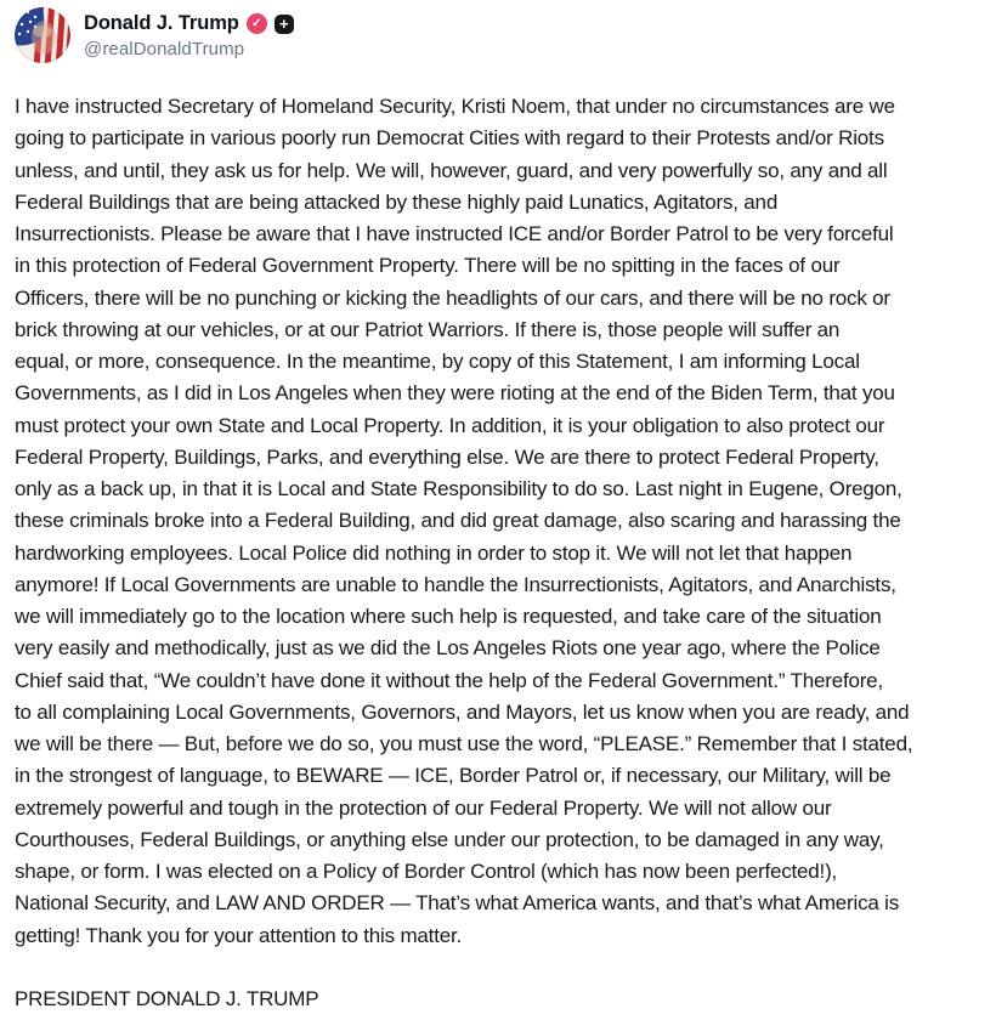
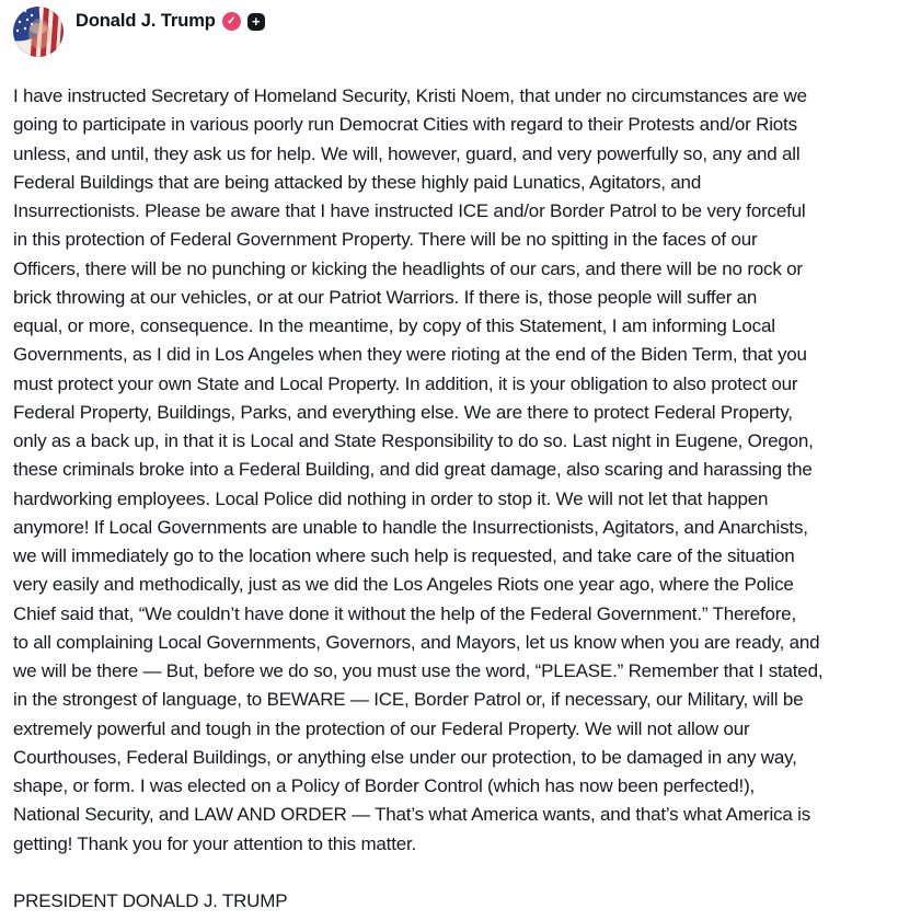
  Donald J. Trump
  ✓
  +
- @realDonaldTrump
  I have instructed Secretary of Homeland Security, Kristi Noem, that under no circumstances are we
  going to participate in various poorly run Democrat Cities with regard to their Protests and/or Riots
  unless, and until, they ask us for help. We will, however, guard, and very powerfully so, any and all
  Federal Buildings that are being attacked by these highly paid Lunatics, Agitators, and
  Insurrectionists. Please be aware that I have instructed ICE and/or Border Patrol to be very forceful
  in this protection of Federal Government Property. There will be no spitting in the faces of our
  Officers, there will be no punching or kicking the headlights of our cars, and there will be no rock or
  brick throwing at our vehicles, or at our Patriot Warriors. If there is, those people will suffer an
  equal, or more, consequence. In the meantime, by copy of this Statement, I am informing Local
  Governments, as I did in Los Angeles when they were rioting at the end of the Biden Term, that you
  must protect your own State and Local Property. In addition, it is your obligation to also protect our
  Federal Property, Buildings, Parks, and everything else. We are there to protect Federal Property,
  only as a back up, in that it is Local and State Responsibility to do so. Last night in Eugene, Oregon,
  these criminals broke into a Federal Building, and did great damage, also scaring and harassing the
  hardworking employees. Local Police did nothing in order to stop it. We will not let that happen
  anymore! If Local Governments are unable to handle the Insurrectionists, Agitators, and Anarchists,
  we will immediately go to the location where such help is requested, and take care of the situation
  very easily and methodically, just as we did the Los Angeles Riots one year ago, where the Police
  Chief said that, “We couldn’t have done it without the help of the Federal Government.” Therefore,
  to all complaining Local Governments, Governors, and Mayors, let us know when you are ready, and
  we will be there — But, before we do so, you must use the word, “PLEASE.” Remember that I stated,
  in the strongest of language, to BEWARE — ICE, Border Patrol or, if necessary, our Military, will be
  extremely powerful and tough in the protection of our Federal Property. We will not allow our
  Courthouses, Federal Buildings, or anything else under our protection, to be damaged in any way,
  shape, or form. I was elected on a Policy of Border Control (which has now been perfected!),
  National Security, and LAW AND ORDER — That’s what America wants, and that’s what America is
  getting! Thank you for your attention to this matter.
  PRESIDENT DONALD J. TRUMP
